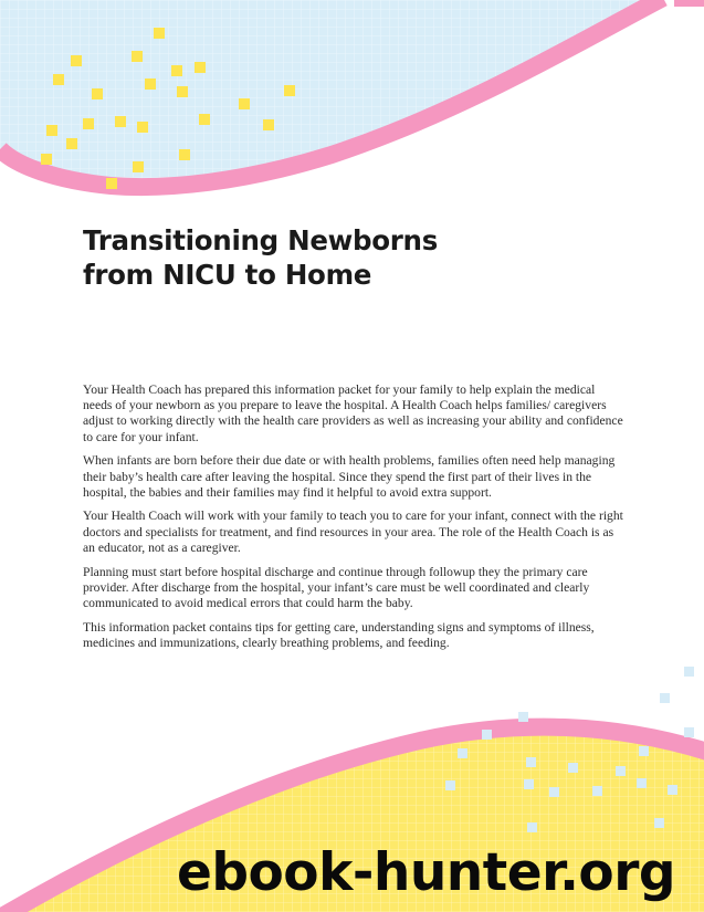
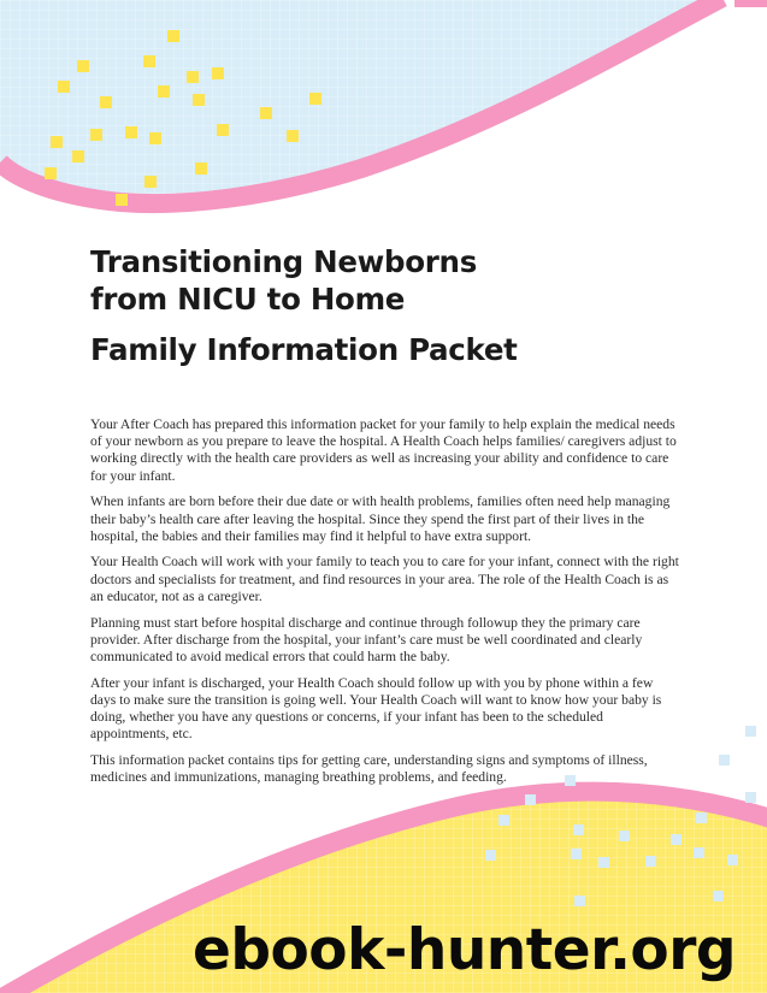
  Transitioning Newborns
  from NICU to Home
+ Family Information Packet
- Your Health Coach has prepared this information packet for your family to help explain the medical needs of your newborn as you prepare to leave the hospital. A Health Coach helps families/ caregivers adjust to working directly with the health care providers as well as increasing your ability and confidence to care for your infant.
+ Your After Coach has prepared this information packet for your family to help explain the medical needs of your newborn as you prepare to leave the hospital. A Health Coach helps families/ caregivers adjust to working directly with the health care providers as well as increasing your ability and confidence to care for your infant.
- When infants are born before their due date or with health problems, families often need help managing their baby’s health care after leaving the hospital. Since they spend the first part of their lives in the hospital, the babies and their families may find it helpful to avoid extra support.
+ When infants are born before their due date or with health problems, families often need help managing their baby’s health care after leaving the hospital. Since they spend the first part of their lives in the hospital, the babies and their families may find it helpful to have extra support.
  Your Health Coach will work with your family to teach you to care for your infant, connect with the right doctors and specialists for treatment, and find resources in your area. The role of the Health Coach is as an educator, not as a caregiver.
  Planning must start before hospital discharge and continue through followup they the primary care provider. After discharge from the hospital, your infant’s care must be well coordinated and clearly communicated to avoid medical errors that could harm the baby.
+ After your infant is discharged, your Health Coach should follow up with you by phone within a few days to make sure the transition is going well. Your Health Coach will want to know how your baby is doing, whether you have any questions or concerns, if your infant has been to the scheduled appointments, etc.
- This information packet contains tips for getting care, understanding signs and symptoms of illness, medicines and immunizations, clearly breathing problems, and feeding.
+ This information packet contains tips for getting care, understanding signs and symptoms of illness, medicines and immunizations, managing breathing problems, and feeding.
  ebook-hunter.org
